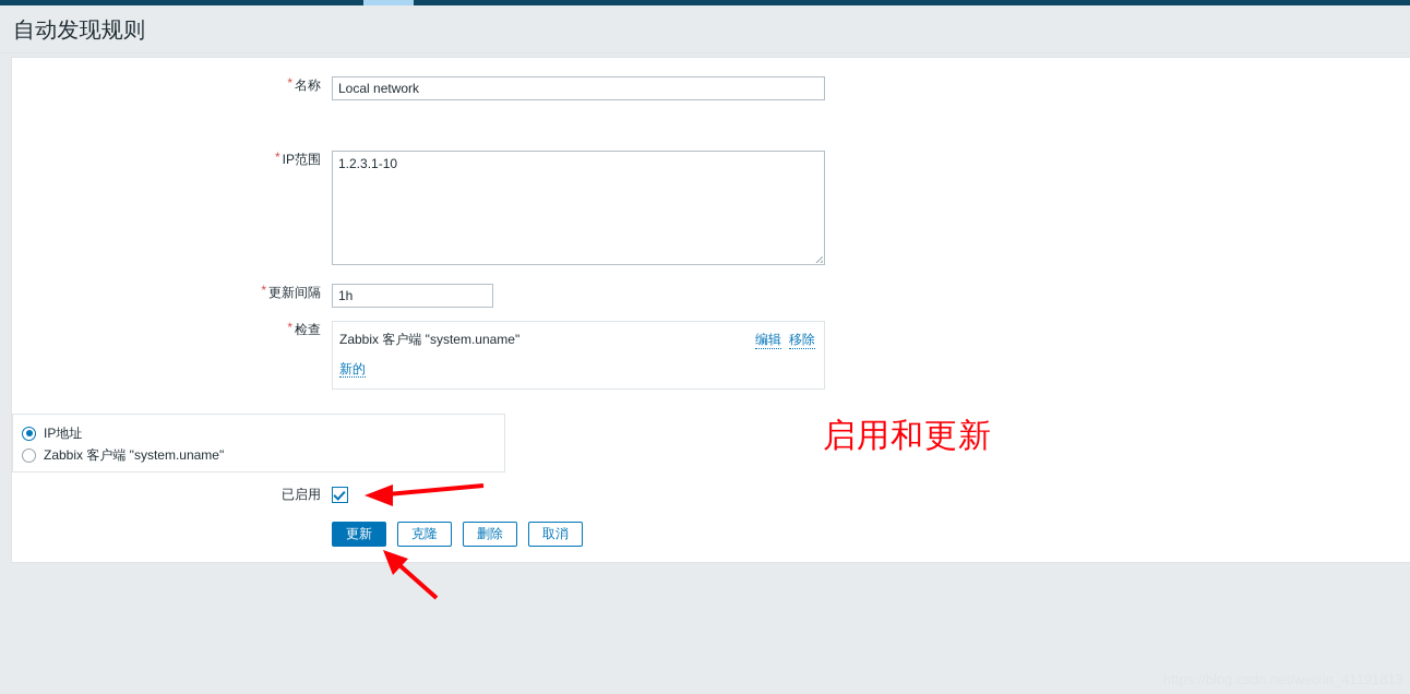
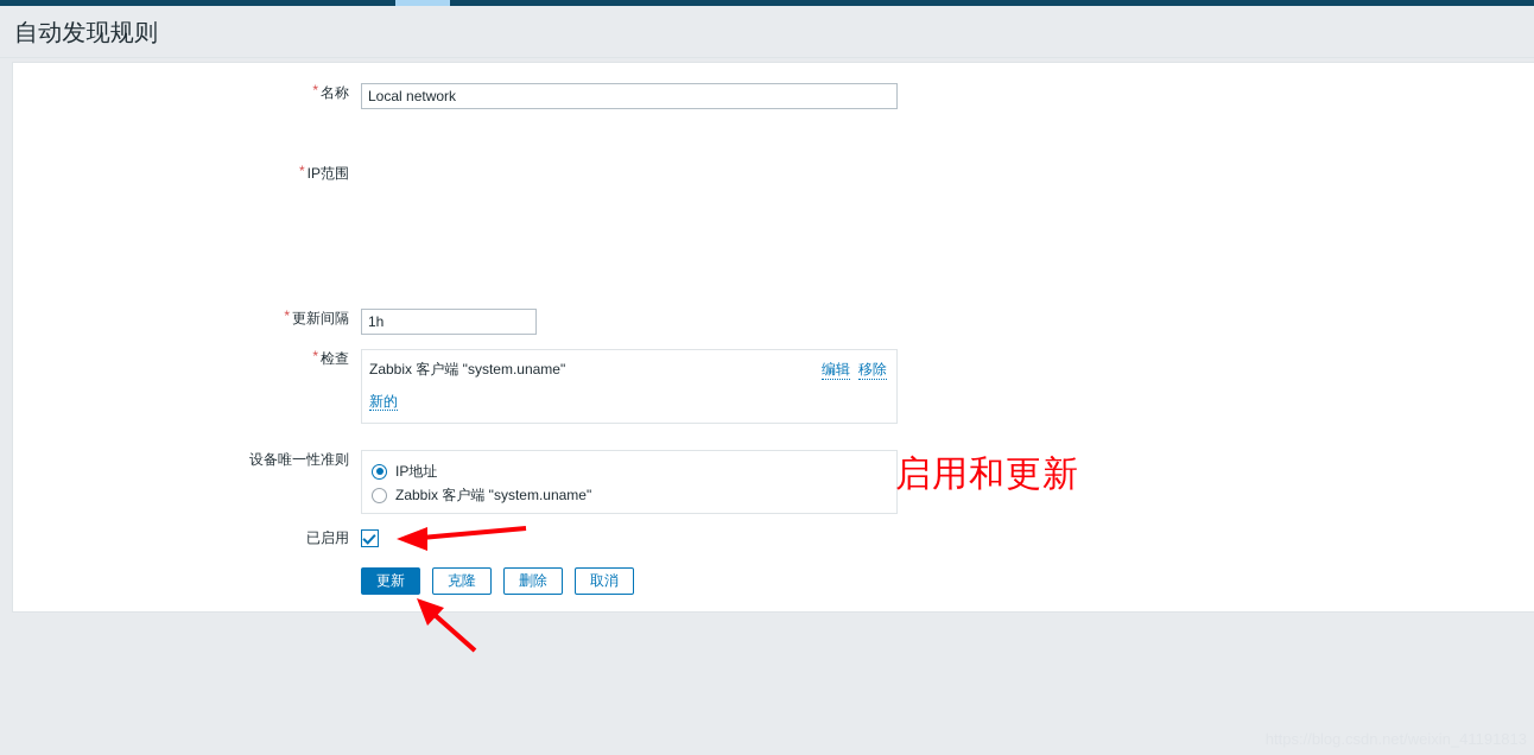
  自动发现规则
  * 名称
  Local network
  * IP范围
- 1.2.3.1-10
  * 更新间隔
  1h
  * 检查
  Zabbix 客户端 "system.uname"
  编辑
  移除
  新的
+ 设备唯一性准则
  IP地址
  Zabbix 客户端 "system.uname"
  已启用
  更新
  克隆
  删除
  取消
  启用和更新
